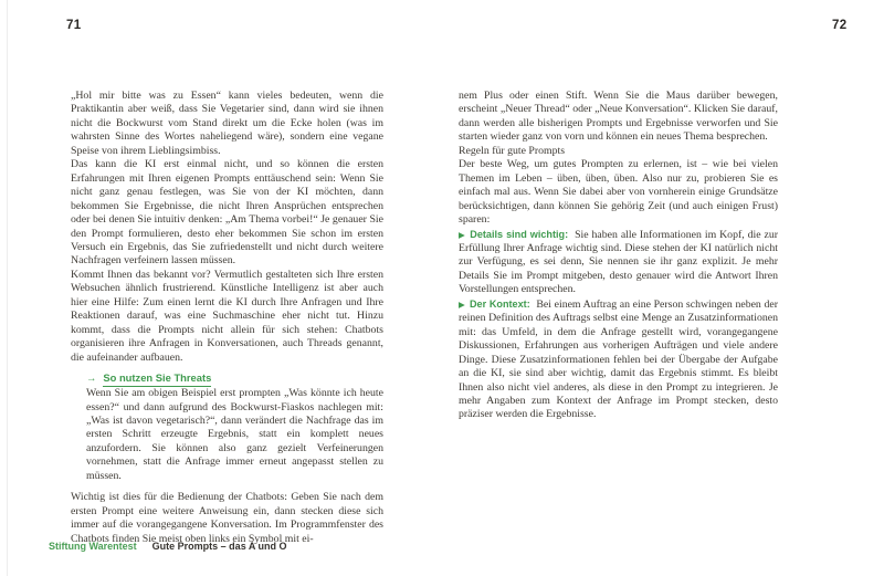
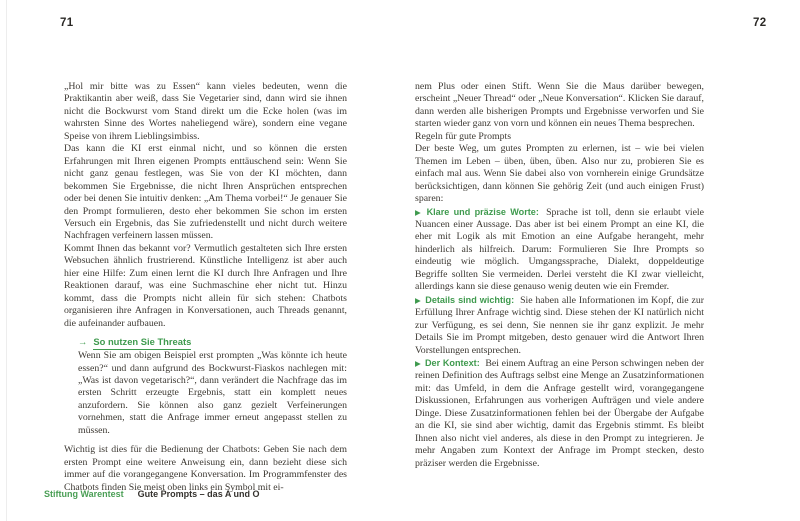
  71
  72
  „Hol mir bitte was zu Essen“ kann vieles bedeuten, wenn die Praktikantin aber weiß, dass Sie Vegetarier sind, dann wird sie ihnen nicht die Bockwurst vom Stand direkt um die Ecke holen (was im wahrsten Sinne des Wortes naheliegend wäre), sondern eine vegane Speise von ihrem Lieblingsimbiss.
  Das kann die KI erst einmal nicht, und so können die ersten Erfahrungen mit Ihren eigenen Prompts enttäuschend sein: Wenn Sie nicht ganz genau festlegen, was Sie von der KI möchten, dann bekommen Sie Ergebnisse, die nicht Ihren Ansprüchen entsprechen oder bei denen Sie intuitiv denken: „Am Thema vorbei!“ Je genauer Sie den Prompt formulieren, desto eher bekommen Sie schon im ersten Versuch ein Ergebnis, das Sie zufriedenstellt und nicht durch weitere Nachfragen verfeinern lassen müssen.
  Kommt Ihnen das bekannt vor? Vermutlich gestalteten sich Ihre ersten Websuchen ähnlich frustrierend. Künstliche Intelligenz ist aber auch hier eine Hilfe: Zum einen lernt die KI durch Ihre Anfragen und Ihre Reaktionen darauf, was eine Suchmaschine eher nicht tut. Hinzu kommt, dass die Prompts nicht allein für sich stehen: Chatbots organisieren ihre Anfragen in Konversationen, auch Threads genannt, die aufeinander aufbauen.
  → So nutzen Sie Threats
  Wenn Sie am obigen Beispiel erst prompten „Was könnte ich heute essen?“ und dann aufgrund des Bockwurst-Fiaskos nachlegen mit: „Was ist davon vegetarisch?“, dann verändert die Nachfrage das im ersten Schritt erzeugte Ergebnis, statt ein komplett neues anzufordern. Sie können also ganz gezielt Verfeinerungen vornehmen, statt die Anfrage immer erneut angepasst stellen zu müssen.
- Wichtig ist dies für die Bedienung der Chatbots: Geben Sie nach dem ersten Prompt eine weitere Anweisung ein, dann stecken diese sich immer auf die vorangegangene Konversation. Im Programmfenster des Chatbots finden Sie meist oben links ein Symbol mit ei-
+ Wichtig ist dies für die Bedienung der Chatbots: Geben Sie nach dem ersten Prompt eine weitere Anweisung ein, dann bezieht diese sich immer auf die vorangegangene Konversation. Im Programmfenster des Chatbots finden Sie meist oben links ein Symbol mit ei-
  nem Plus oder einen Stift. Wenn Sie die Maus darüber bewegen, erscheint „Neuer Thread“ oder „Neue Konversation“. Klicken Sie darauf, dann werden alle bisherigen Prompts und Ergebnisse verworfen und Sie starten wieder ganz von vorn und können ein neues Thema besprechen.
  Regeln für gute Prompts
- Der beste Weg, um gutes Prompten zu erlernen, ist – wie bei vielen Themen im Leben – üben, üben, üben. Also nur zu, probieren Sie es einfach mal aus. Wenn Sie dabei aber von vornherein einige Grundsätze berücksichtigen, dann können Sie gehörig Zeit (und auch einigen Frust) sparen:
+ Der beste Weg, um gutes Prompten zu erlernen, ist – wie bei vielen Themen im Leben – üben, üben, üben. Also nur zu, probieren Sie es einfach mal aus. Wenn Sie dabei also von vornherein einige Grundsätze berücksichtigen, dann können Sie gehörig Zeit (und auch einigen Frust) sparen:
+ ▶ Klare und präzise Worte: Sprache ist toll, denn sie erlaubt viele Nuancen einer Aussage. Das aber ist bei einem Prompt an eine KI, die eher mit Logik als mit Emotion an eine Aufgabe herangeht, mehr hinderlich als hilfreich. Darum: Formulieren Sie Ihre Prompts so eindeutig wie möglich. Umgangssprache, Dialekt, doppeldeutige Begriffe sollten Sie vermeiden. Derlei versteht die KI zwar vielleicht, allerdings kann sie diese genauso wenig deuten wie ein Fremder.
  ▶ Details sind wichtig: Sie haben alle Informationen im Kopf, die zur Erfüllung Ihrer Anfrage wichtig sind. Diese stehen der KI natürlich nicht zur Verfügung, es sei denn, Sie nennen sie ihr ganz explizit. Je mehr Details Sie im Prompt mitgeben, desto genauer wird die Antwort Ihren Vorstellungen entsprechen.
  ▶ Der Kontext: Bei einem Auftrag an eine Person schwingen neben der reinen Definition des Auftrags selbst eine Menge an Zusatzinformationen mit: das Umfeld, in dem die Anfrage gestellt wird, vorangegangene Diskussionen, Erfahrungen aus vorherigen Aufträgen und viele andere Dinge. Diese Zusatzinformationen fehlen bei der Übergabe der Aufgabe an die KI, sie sind aber wichtig, damit das Ergebnis stimmt. Es bleibt Ihnen also nicht viel anderes, als diese in den Prompt zu integrieren. Je mehr Angaben zum Kontext der Anfrage im Prompt stecken, desto präziser werden die Ergebnisse.
  Stiftung Warentest
  Gute Prompts – das A und O
